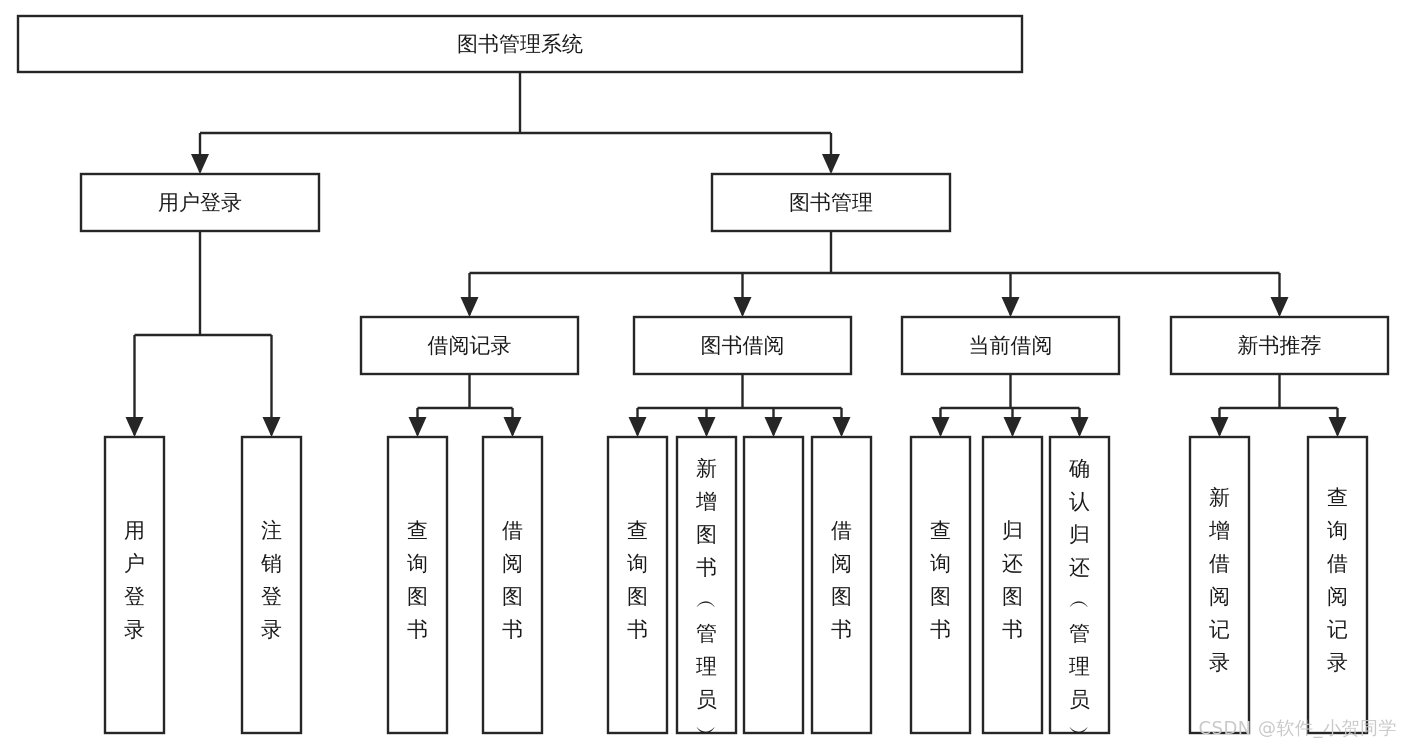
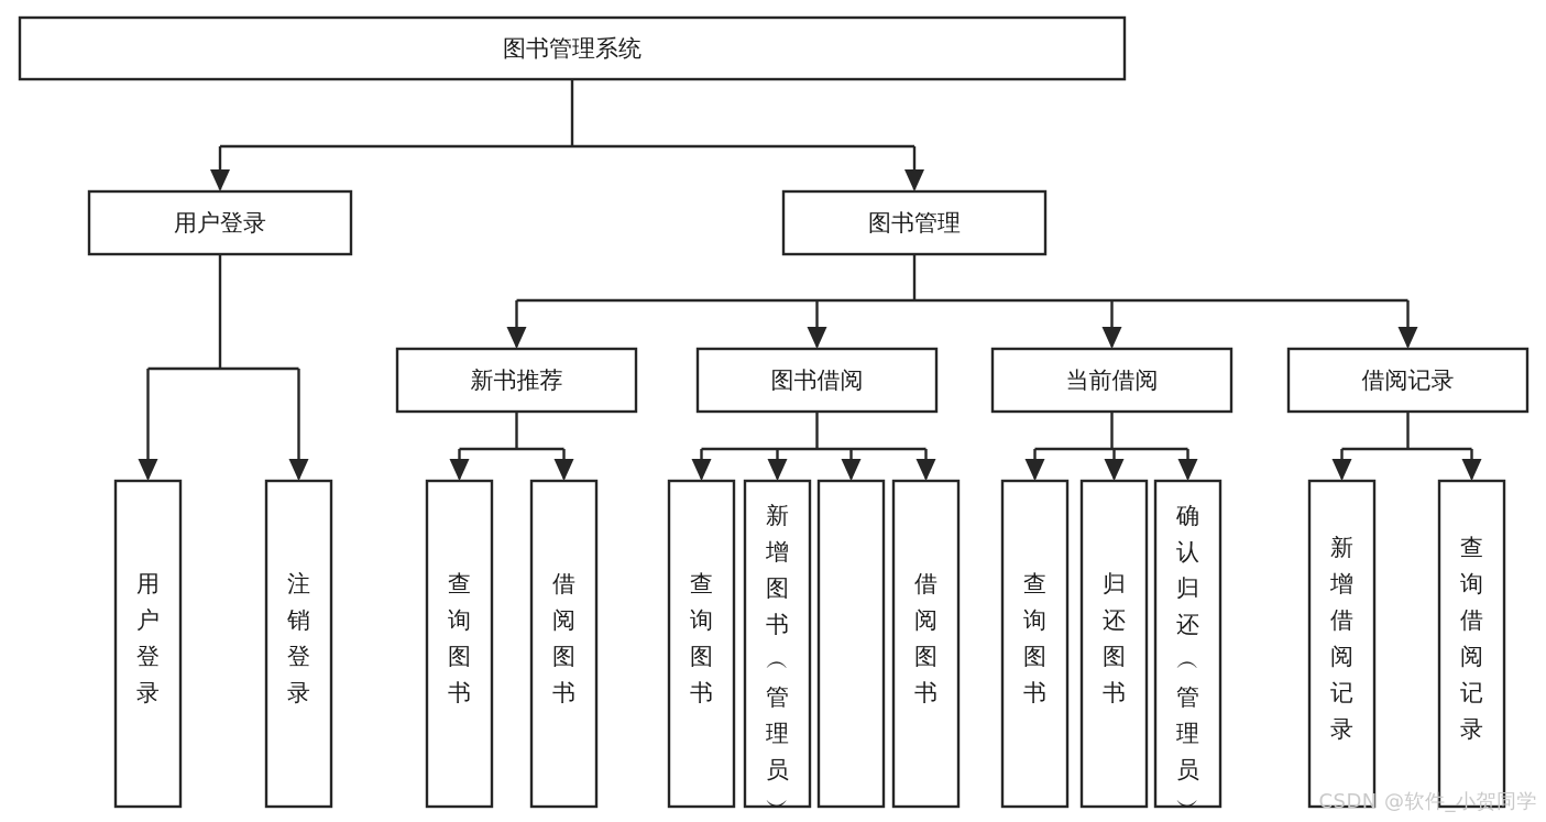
  图书管理系统
  用户登录
  图书管理
- 借阅记录
+ 新书推荐
  图书借阅
  当前借阅
- 新书推荐
+ 借阅记录
  用户登录
  注销登录
  查询图书
  借阅图书
  查询图书
  新增图书 ︵ 管理员 ︶
  借阅图书
  查询图书
  归还图书
  确认归还 ︵ 管理员 ︶
  新增借阅记录
  查询借阅记录
  CSDN @软件_小贺同学
